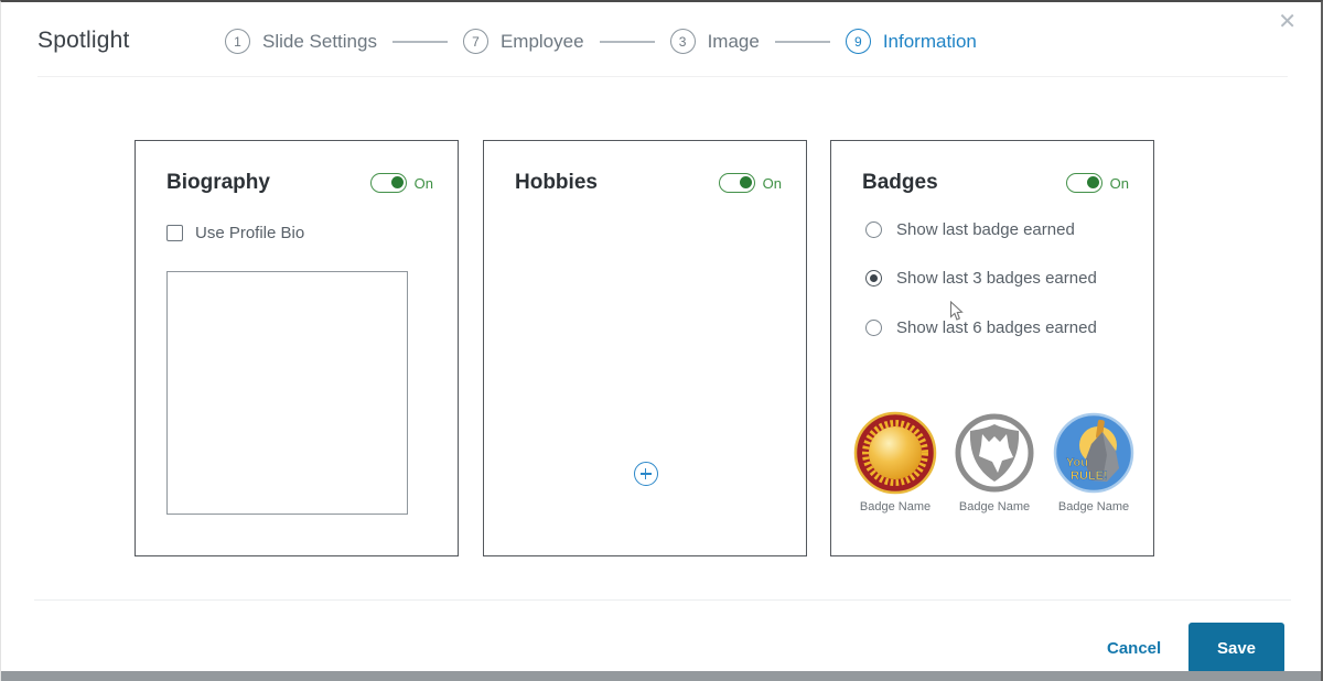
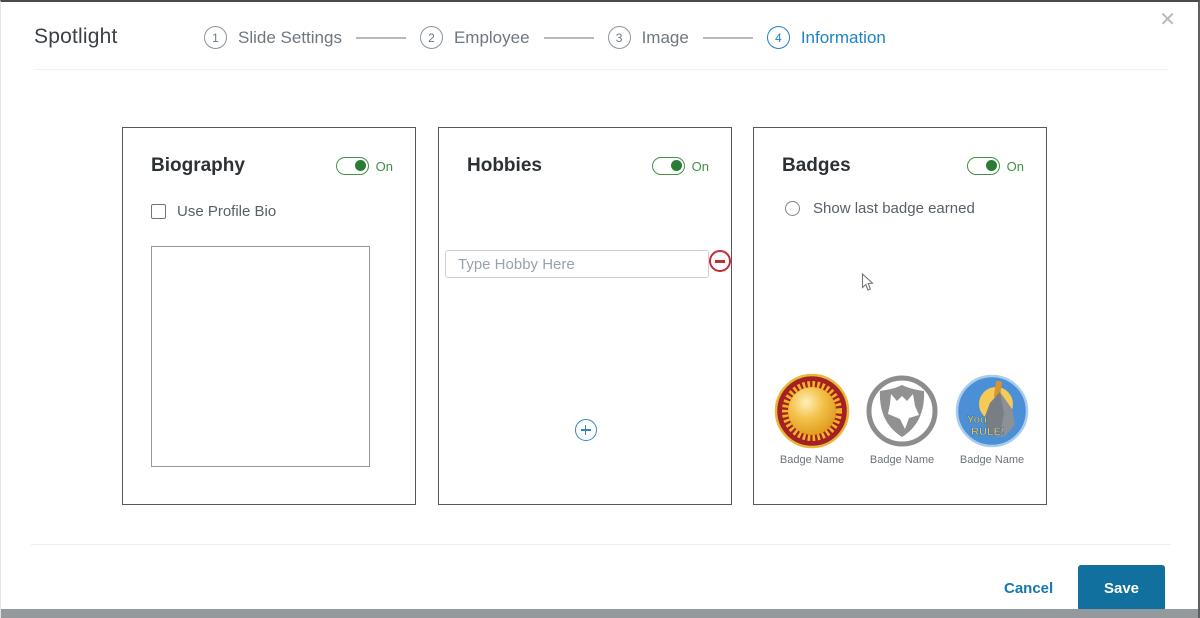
  Spotlight
  1
  Slide Settings
- 7
+ 2
  Employee
  3
  Image
- 9
+ 4
  Information
  ✕
  Biography
  On
  Use Profile Bio
  Hobbies
  On
+ Type Hobby Here
  Badges
  On
  Show last badge earned
- Show last 3 badges earned
- Show last 6 badges earned
  Badge Name
  Badge Name
  You
  RULE!
  Badge Name
  Cancel
  Save
